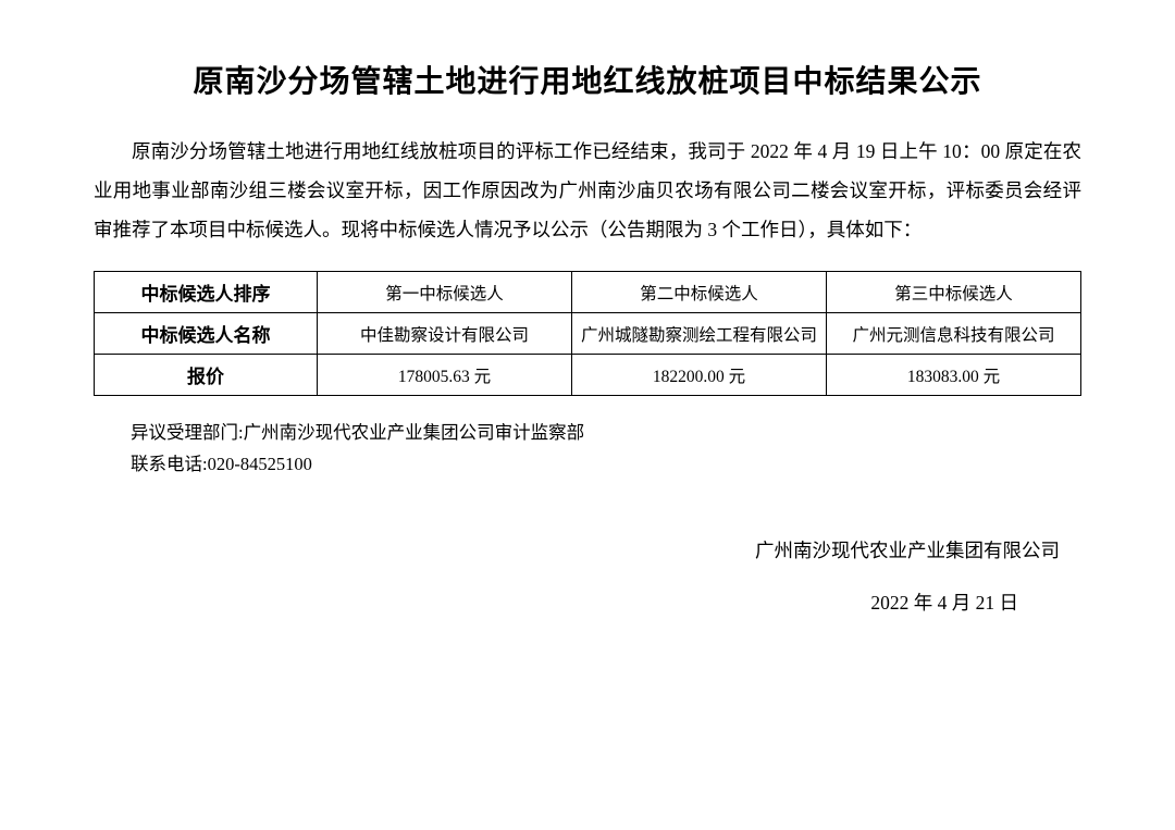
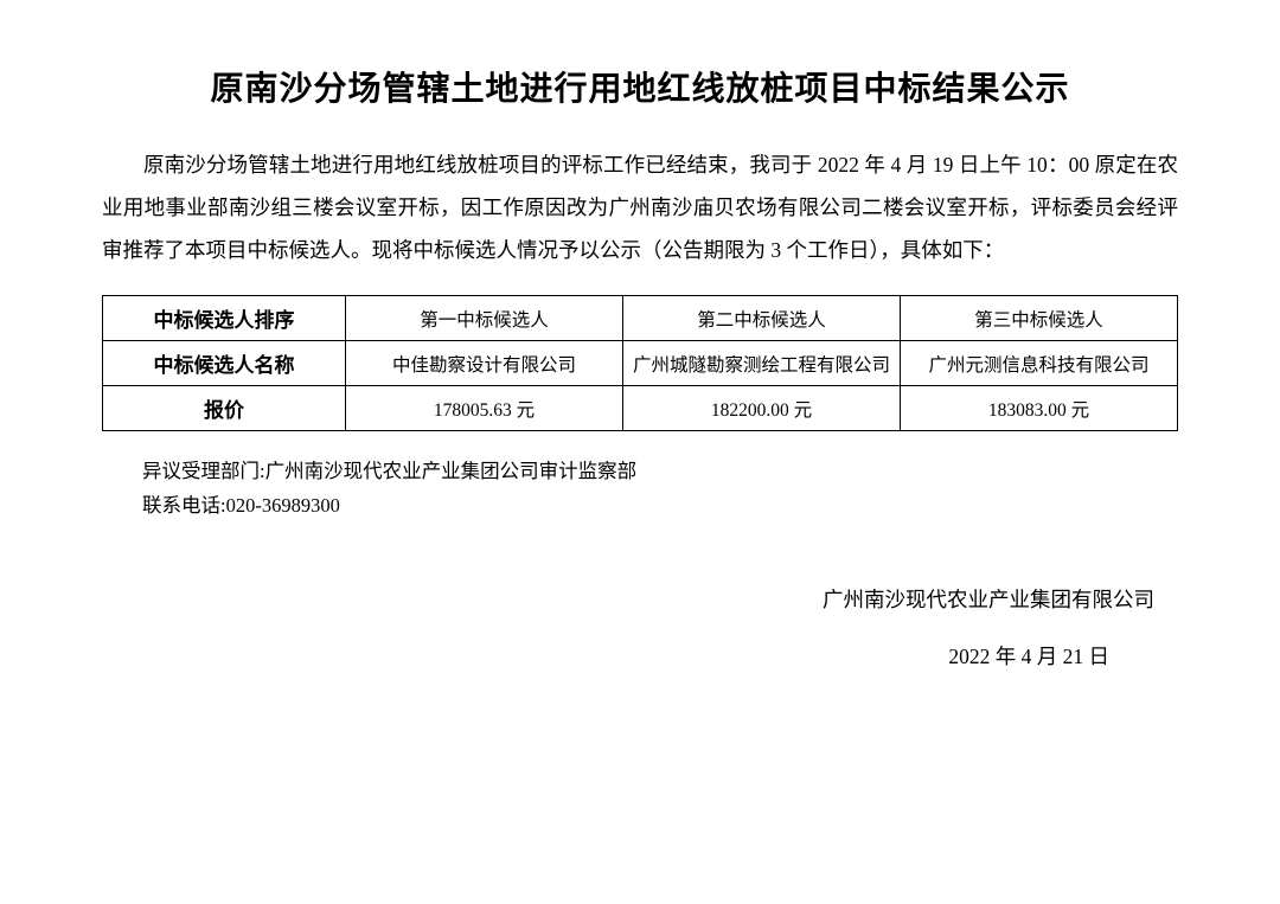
  原南沙分场管辖土地进行用地红线放桩项目中标结果公示
  原南沙分场管辖土地进行用地红线放桩项目的评标工作已经结束，我司于 2022 年 4 月 19 日上午 10：00 原定在农业用地事业部南沙组三楼会议室开标，因工作原因改为广州南沙庙贝农场有限公司二楼会议室开标，评标委员会经评审推荐了本项目中标候选人。现将中标候选人情况予以公示（公告期限为 3 个工作日），具体如下：
  中标候选人排序	第一中标候选人	第二中标候选人	第三中标候选人
  中标候选人名称	中佳勘察设计有限公司	广州城隧勘察测绘工程有限公司	广州元测信息科技有限公司
  报价	178005.63 元	182200.00 元	183083.00 元
  异议受理部门:广州南沙现代农业产业集团公司审计监察部
- 联系电话:020-84525100
+ 联系电话:020-36989300
  广州南沙现代农业产业集团有限公司
  2022 年 4 月 21 日
